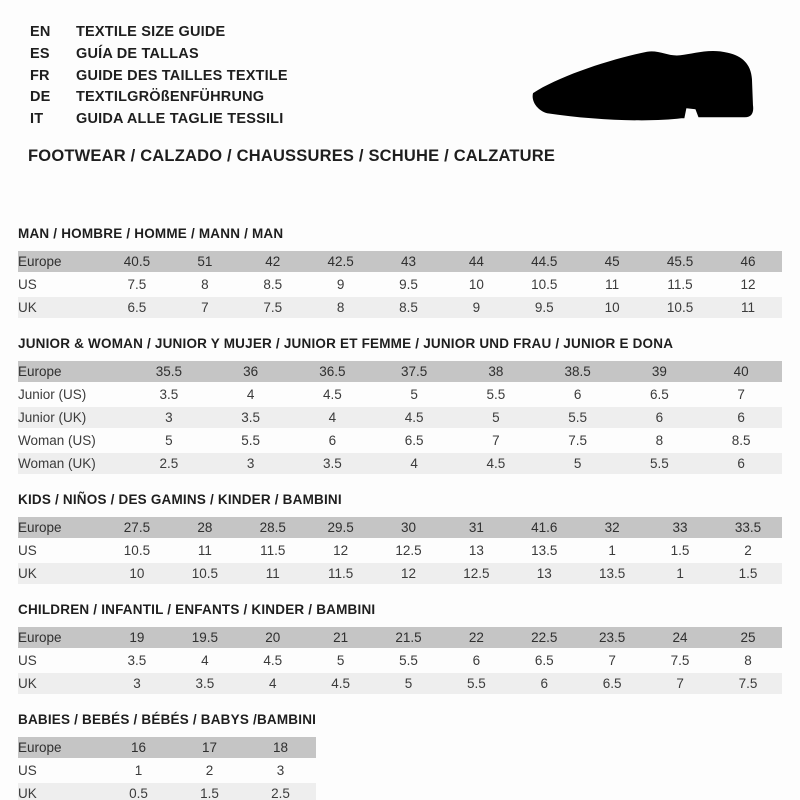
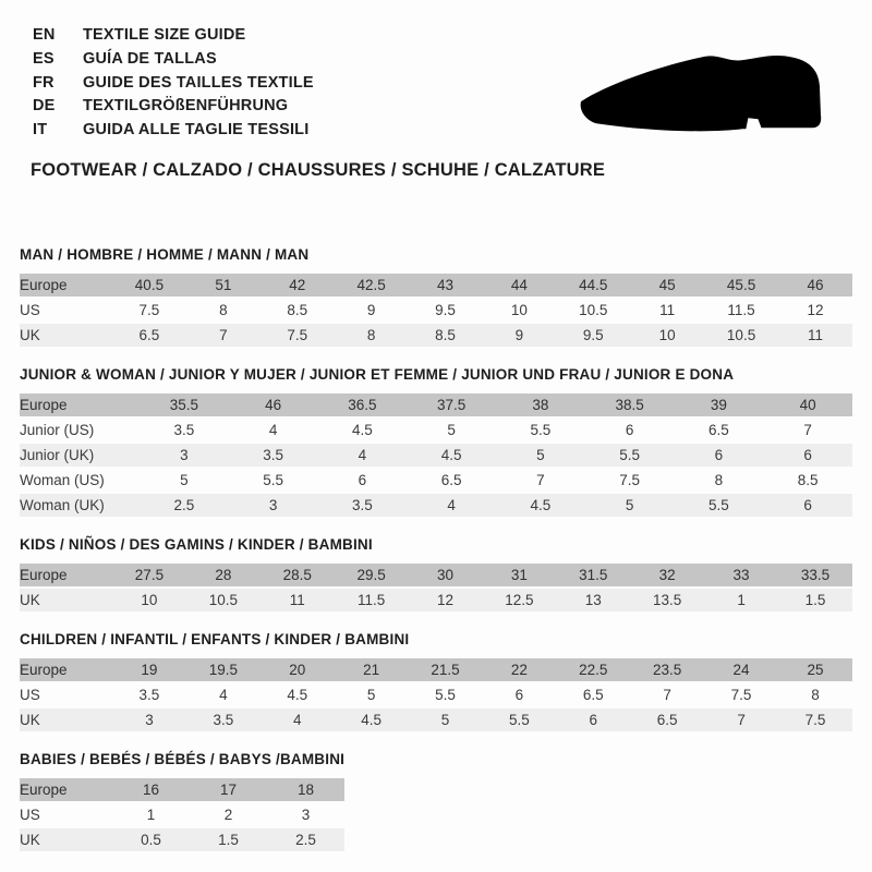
  EN
  TEXTILE SIZE GUIDE
  ES
  GUÍA DE TALLAS
  FR
  GUIDE DES TAILLES TEXTILE
  DE
  TEXTILGRÖßENFÜHRUNG
  IT
  GUIDA ALLE TAGLIE TESSILI
  FOOTWEAR / CALZADO / CHAUSSURES / SCHUHE / CALZATURE
  MAN / HOMBRE / HOMME / MANN / MAN
  Europe	40.5	51	42	42.5	43	44	44.5	45	45.5	46
  US	7.5	8	8.5	9	9.5	10	10.5	11	11.5	12
  UK	6.5	7	7.5	8	8.5	9	9.5	10	10.5	11
  JUNIOR & WOMAN / JUNIOR Y MUJER / JUNIOR ET FEMME / JUNIOR UND FRAU / JUNIOR E DONA
- Europe	35.5	36	36.5	37.5	38	38.5	39	40
+ Europe	35.5	46	36.5	37.5	38	38.5	39	40
  Junior (US)	3.5	4	4.5	5	5.5	6	6.5	7
  Junior (UK)	3	3.5	4	4.5	5	5.5	6	6
  Woman (US)	5	5.5	6	6.5	7	7.5	8	8.5
  Woman (UK)	2.5	3	3.5	4	4.5	5	5.5	6
  KIDS / NIÑOS / DES GAMINS / KINDER / BAMBINI
- Europe	27.5	28	28.5	29.5	30	31	41.6	32	33	33.5
+ Europe	27.5	28	28.5	29.5	30	31	31.5	32	33	33.5
- US	10.5	11	11.5	12	12.5	13	13.5	1	1.5	2
  UK	10	10.5	11	11.5	12	12.5	13	13.5	1	1.5
  CHILDREN / INFANTIL / ENFANTS / KINDER / BAMBINI
  Europe	19	19.5	20	21	21.5	22	22.5	23.5	24	25
  US	3.5	4	4.5	5	5.5	6	6.5	7	7.5	8
  UK	3	3.5	4	4.5	5	5.5	6	6.5	7	7.5
  BABIES / BEBÉS / BÉBÉS / BABYS /BAMBINI
  Europe	16	17	18
  US	1	2	3
  UK	0.5	1.5	2.5
